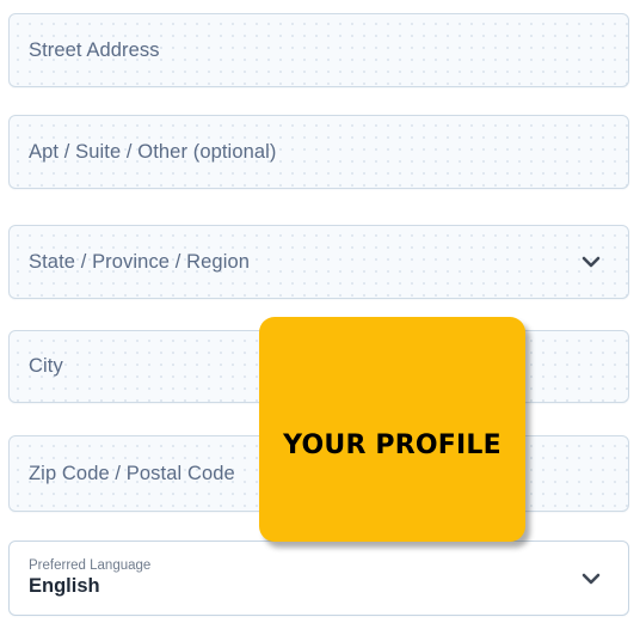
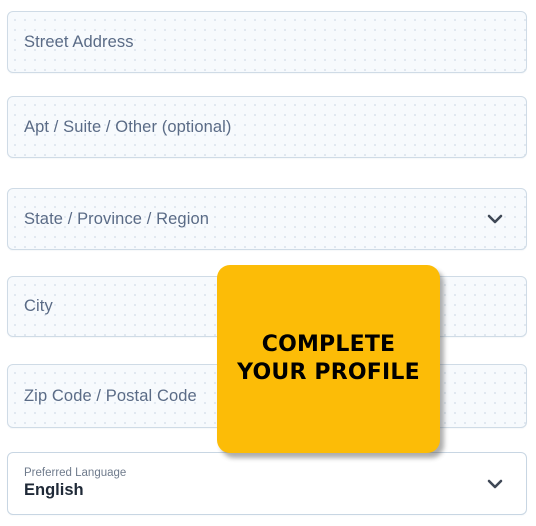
  Street Address
  Apt / Suite / Other (optional)
  State / Province / Region
  City
  Zip Code / Postal Code
  Preferred Language
  English
+ COMPLETE
  YOUR PROFILE
